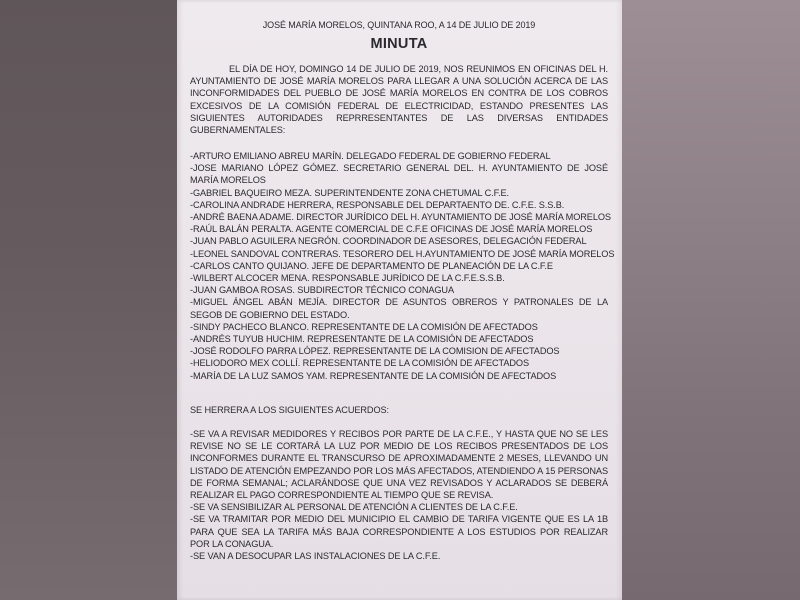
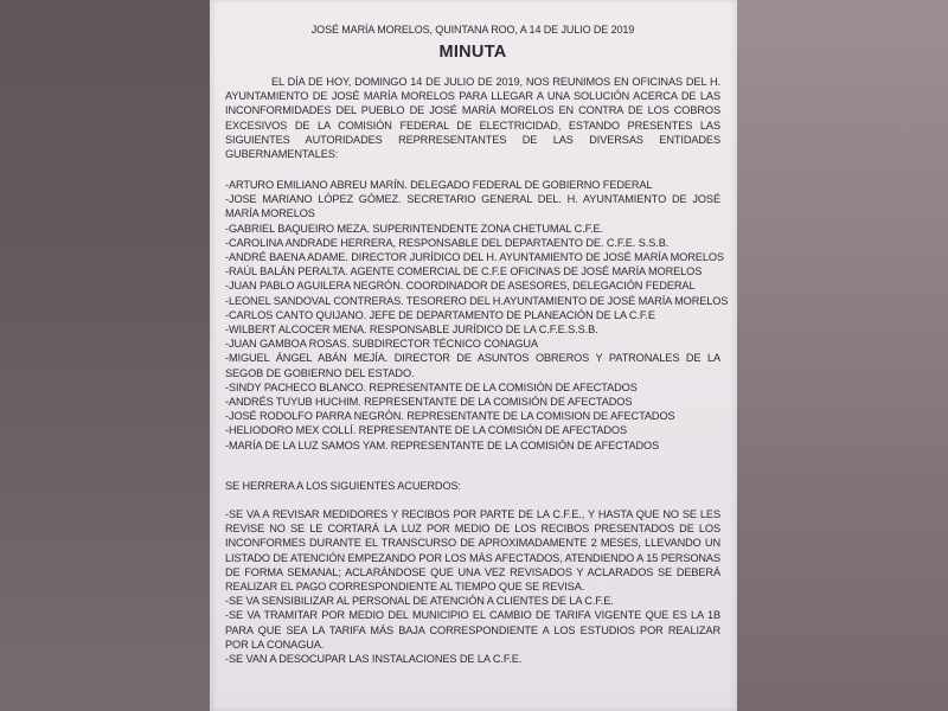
  JOSÉ MARÍA MORELOS, QUINTANA ROO, A 14 DE JULIO DE 2019
  MINUTA
  EL DÍA DE HOY, DOMINGO 14 DE JULIO DE 2019, NOS REUNIMOS EN OFICINAS DEL H. AYUNTAMIENTO DE JOSÉ MARÍA MORELOS PARA LLEGAR A UNA SOLUCIÓN ACERCA DE LAS INCONFORMIDADES DEL PUEBLO DE JOSÉ MARÍA MORELOS EN CONTRA DE LOS COBROS EXCESIVOS DE LA COMISIÓN FEDERAL DE ELECTRICIDAD, ESTANDO PRESENTES LAS SIGUIENTES AUTORIDADES REPRRESENTANTES DE LAS DIVERSAS ENTIDADES GUBERNAMENTALES:
  -ARTURO EMILIANO ABREU MARÍN. DELEGADO FEDERAL DE GOBIERNO FEDERAL
  -JOSE MARIANO LÓPEZ GÓMEZ. SECRETARIO GENERAL DEL. H. AYUNTAMIENTO DE JOSÉ MARÍA MORELOS
  -GABRIEL BAQUEIRO MEZA. SUPERINTENDENTE ZONA CHETUMAL C.F.E.
  -CAROLINA ANDRADE HERRERA, RESPONSABLE DEL DEPARTAENTO DE. C.F.E. S.S.B.
  -ANDRÉ BAENA ADAME. DIRECTOR JURÍDICO DEL H. AYUNTAMIENTO DE JOSÉ MARÍA MORELOS
  -RAÚL BALÁN PERALTA. AGENTE COMERCIAL DE C.F.E OFICINAS DE JOSÉ MARÍA MORELOS
  -JUAN PABLO AGUILERA NEGRÓN. COORDINADOR DE ASESORES, DELEGACIÓN FEDERAL
  -LEONEL SANDOVAL CONTRERAS. TESORERO DEL H.AYUNTAMIENTO DE JOSÉ MARÍA MORELOS
  -CARLOS CANTO QUIJANO. JEFE DE DEPARTAMENTO DE PLANEACIÓN DE LA C.F.E
  -WILBERT ALCOCER MENA. RESPONSABLE JURÍDICO DE LA C.F.E.S.S.B.
  -JUAN GAMBOA ROSAS. SUBDIRECTOR TÉCNICO CONAGUA
  -MIGUEL ÁNGEL ABÁN MEJÍA. DIRECTOR DE ASUNTOS OBREROS Y PATRONALES DE LA SEGOB DE GOBIERNO DEL ESTADO.
  -SINDY PACHECO BLANCO. REPRESENTANTE DE LA COMISIÓN DE AFECTADOS
  -ANDRÉS TUYUB HUCHIM. REPRESENTANTE DE LA COMISIÓN DE AFECTADOS
- -JOSÉ RODOLFO PARRA LÓPEZ. REPRESENTANTE DE LA COMISION DE AFECTADOS
+ -JOSÉ RODOLFO PARRA NEGRÓN. REPRESENTANTE DE LA COMISION DE AFECTADOS
  -HELIODORO MEX COLLÍ. REPRESENTANTE DE LA COMISIÓN DE AFECTADOS
  -MARÍA DE LA LUZ SAMOS YAM. REPRESENTANTE DE LA COMISIÓN DE AFECTADOS
  SE HERRERA A LOS SIGUIENTES ACUERDOS:
  -SE VA A REVISAR MEDIDORES Y RECIBOS POR PARTE DE LA C.F.E., Y HASTA QUE NO SE LES REVISE NO SE LE CORTARÁ LA LUZ POR MEDIO DE LOS RECIBOS PRESENTADOS DE LOS INCONFORMES DURANTE EL TRANSCURSO DE APROXIMADAMENTE 2 MESES, LLEVANDO UN LISTADO DE ATENCIÓN EMPEZANDO POR LOS MÁS AFECTADOS, ATENDIENDO A 15 PERSONAS DE FORMA SEMANAL; ACLARÁNDOSE QUE UNA VEZ REVISADOS Y ACLARADOS SE DEBERÁ REALIZAR EL PAGO CORRESPONDIENTE AL TIEMPO QUE SE REVISA.
  -SE VA SENSIBILIZAR AL PERSONAL DE ATENCIÓN A CLIENTES DE LA C.F.E.
  -SE VA TRAMITAR POR MEDIO DEL MUNICIPIO EL CAMBIO DE TARIFA VIGENTE QUE ES LA 1B PARA QUE SEA LA TARIFA MÁS BAJA CORRESPONDIENTE A LOS ESTUDIOS POR REALIZAR POR LA CONAGUA.
  -SE VAN A DESOCUPAR LAS INSTALACIONES DE LA C.F.E.
